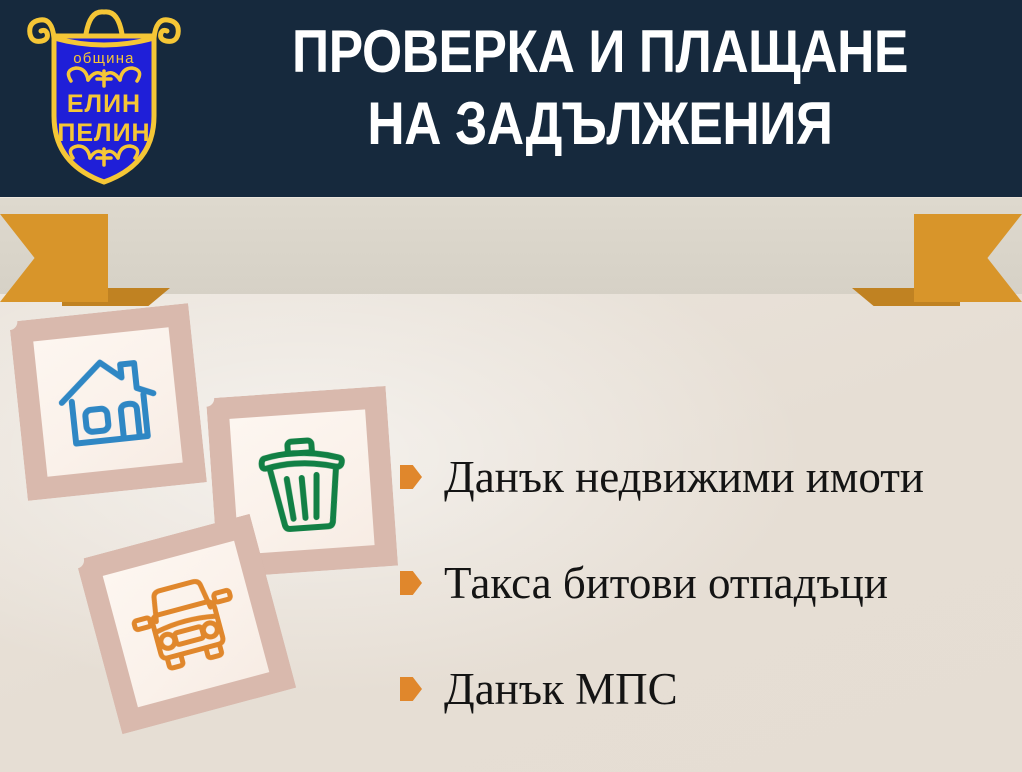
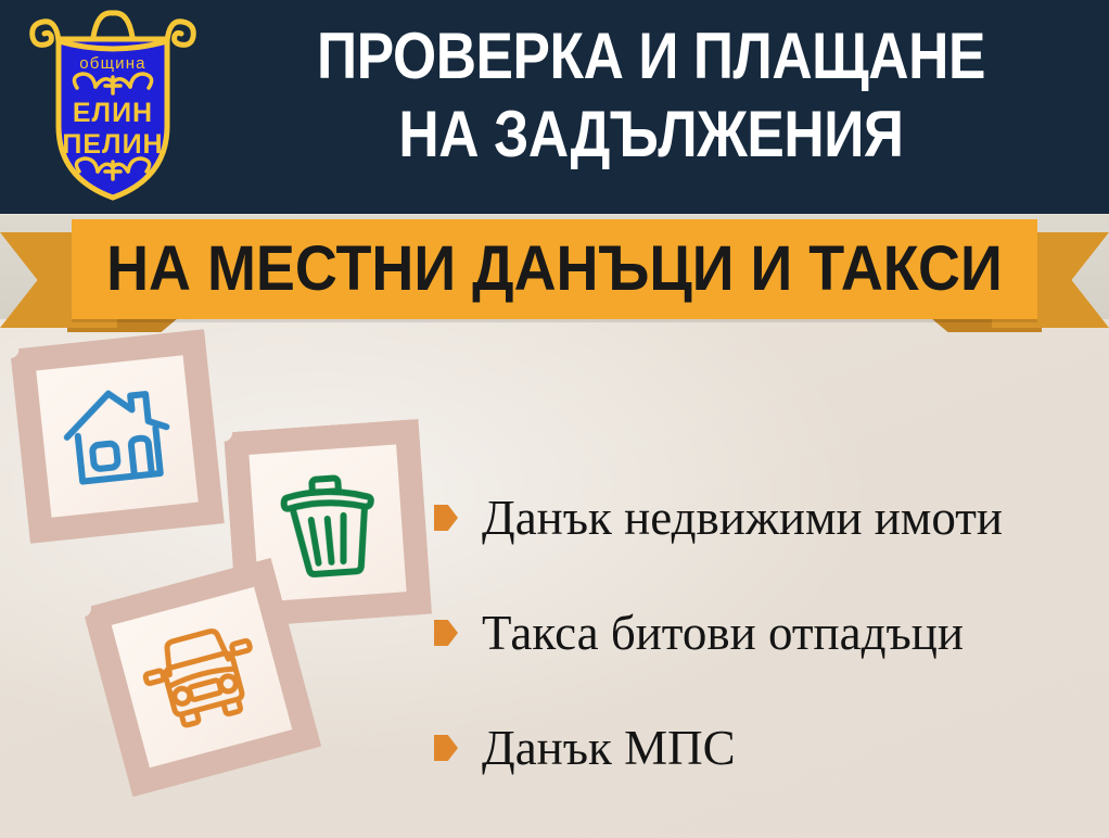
  община
  ЕЛИН
  ПЕЛИН
  ПРОВЕРКА И ПЛАЩАНЕ
  НА ЗАДЪЛЖЕНИЯ
+ НА МЕСТНИ ДАНЪЦИ И ТАКСИ
  Данък недвижими имоти
  Такса битови отпадъци
  Данък МПС
